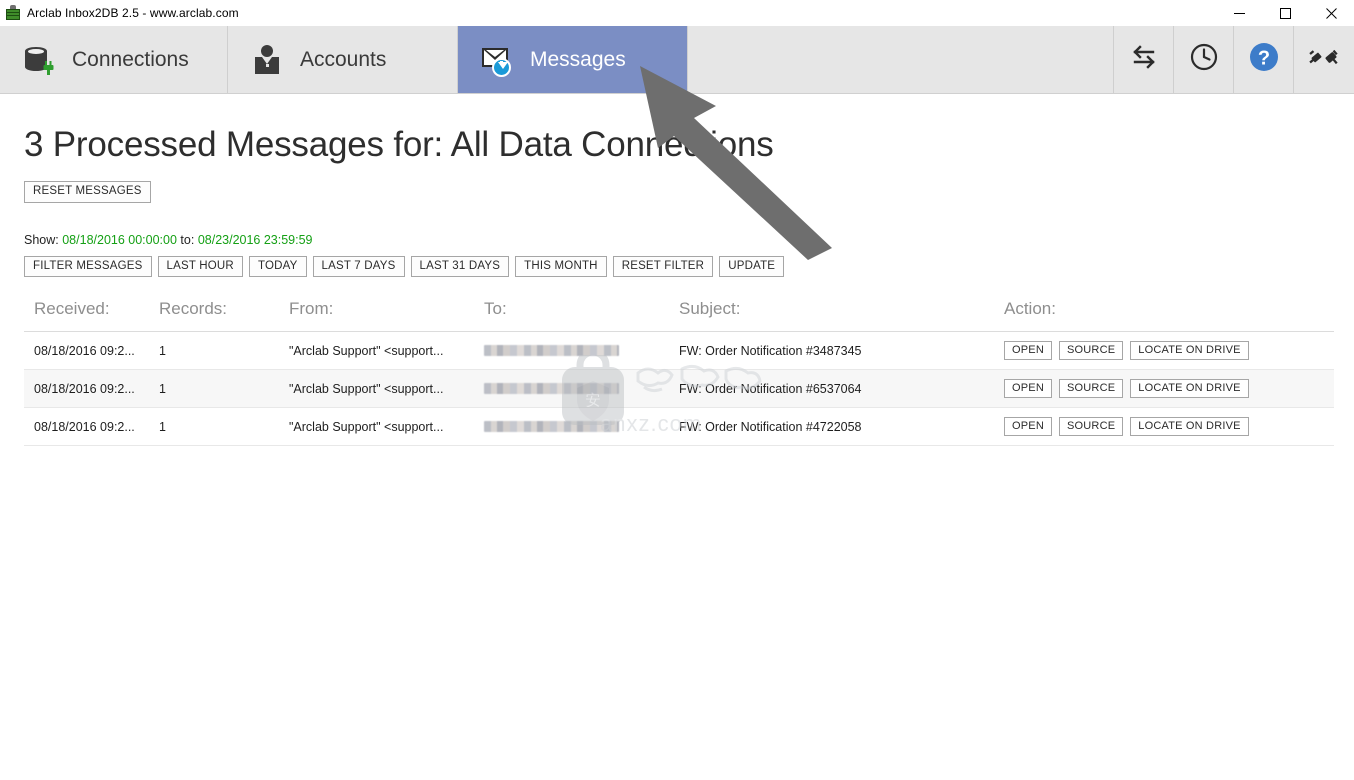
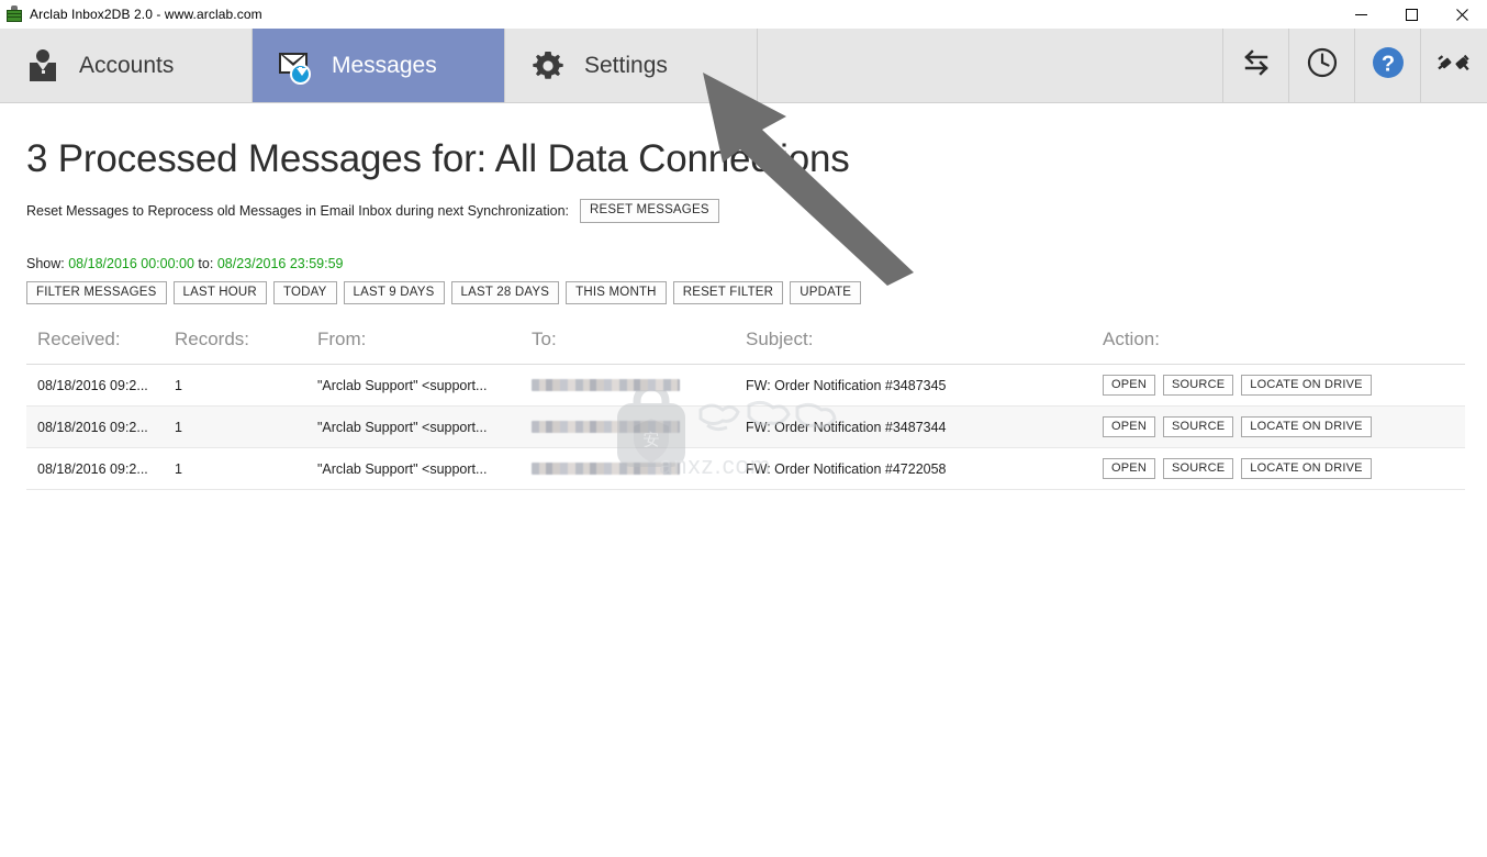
- Arclab Inbox2DB 2.5 - www.arclab.com
+ Arclab Inbox2DB 2.0 - www.arclab.com
- Connections
  Accounts
  Messages
+ Settings
  ?
  3 Processed Messages for: All Data Conneons
+ Reset Messages to Reprocess old Messages in Email Inbox during next Synchronization:
  RESET MESSAGES
  Show: 08/18/2016 00:00:00 to: 08/23/2016 23:59:59
  FILTER MESSAGES
  LAST HOUR
  TODAY
- LAST 7 DAYS
+ LAST 9 DAYS
- LAST 31 DAYS
+ LAST 28 DAYS
  THIS MONTH
  RESET FILTER
  UPDATE
  Received:	Records:	From:	To:	Subject:	Action:
  08/18/2016 09:2...	1	"Arclab Support" <support...		FW: Order Notification #3487345	OPEN SOURCE LOCATE ON DRIVE
- 08/18/2016 09:2...	1	"Arclab Support" <support...		FW: Order Notification #6537064	OPEN SOURCE LOCATE ON DRIVE
+ 08/18/2016 09:2...	1	"Arclab Support" <support...		FW: Order Notification #3487344	OPEN SOURCE LOCATE ON DRIVE
  08/18/2016 09:2...	1	"Arclab Support" <support...		FW: Order Notification #4722058	OPEN SOURCE LOCATE ON DRIVE
  安
  anxz.com
